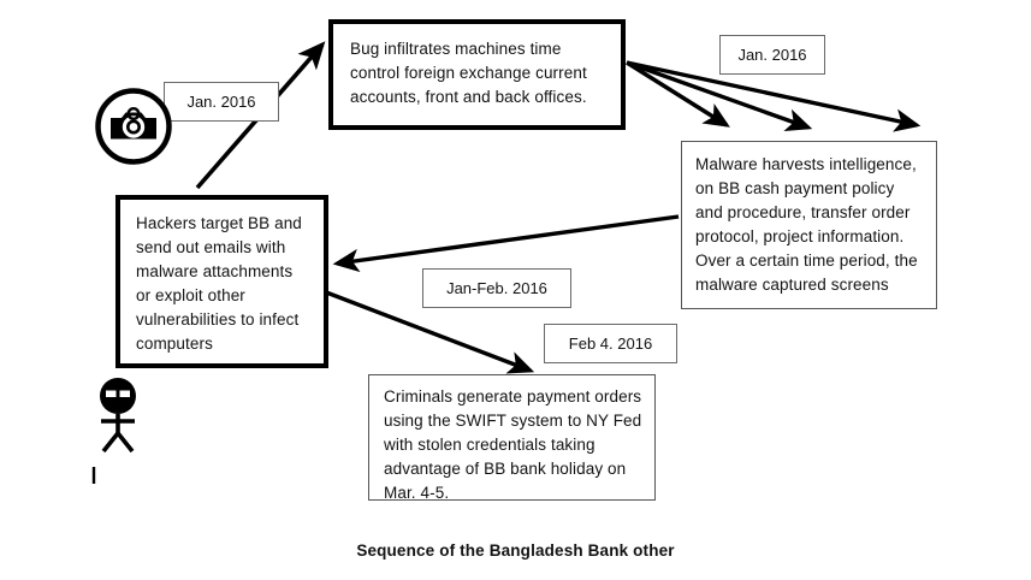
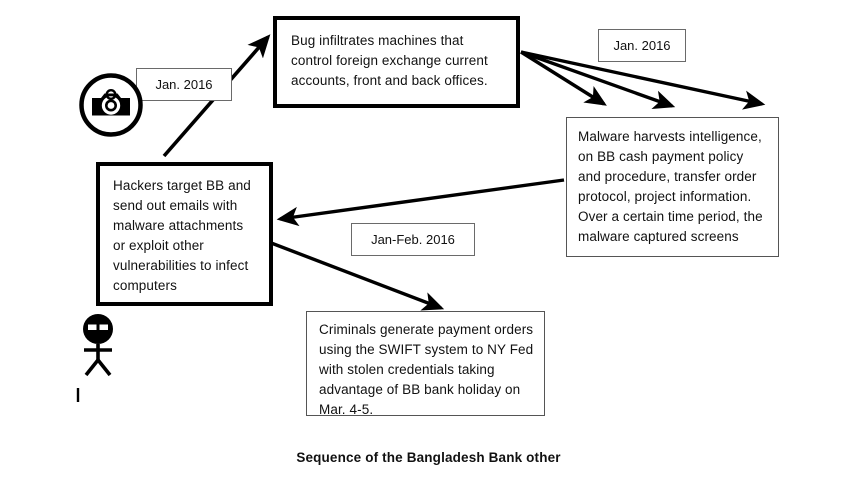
- Bug infiltrates machines time control foreign exchange current accounts, front and back offices.
+ Bug infiltrates machines that control foreign exchange current accounts, front and back offices.
  Hackers target BB and send out emails with malware attachments or exploit other vulnerabilities to infect computers
  Malware harvests intelligence, on BB cash payment policy and procedure, transfer order protocol, project information. Over a certain time period, the malware captured screens
  Criminals generate payment orders using the SWIFT system to NY Fed with stolen credentials taking advantage of BB bank holiday on Mar. 4-5.
  Jan. 2016
  Jan. 2016
  Jan-Feb. 2016
- Feb 4. 2016
  Sequence of the Bangladesh Bank other
